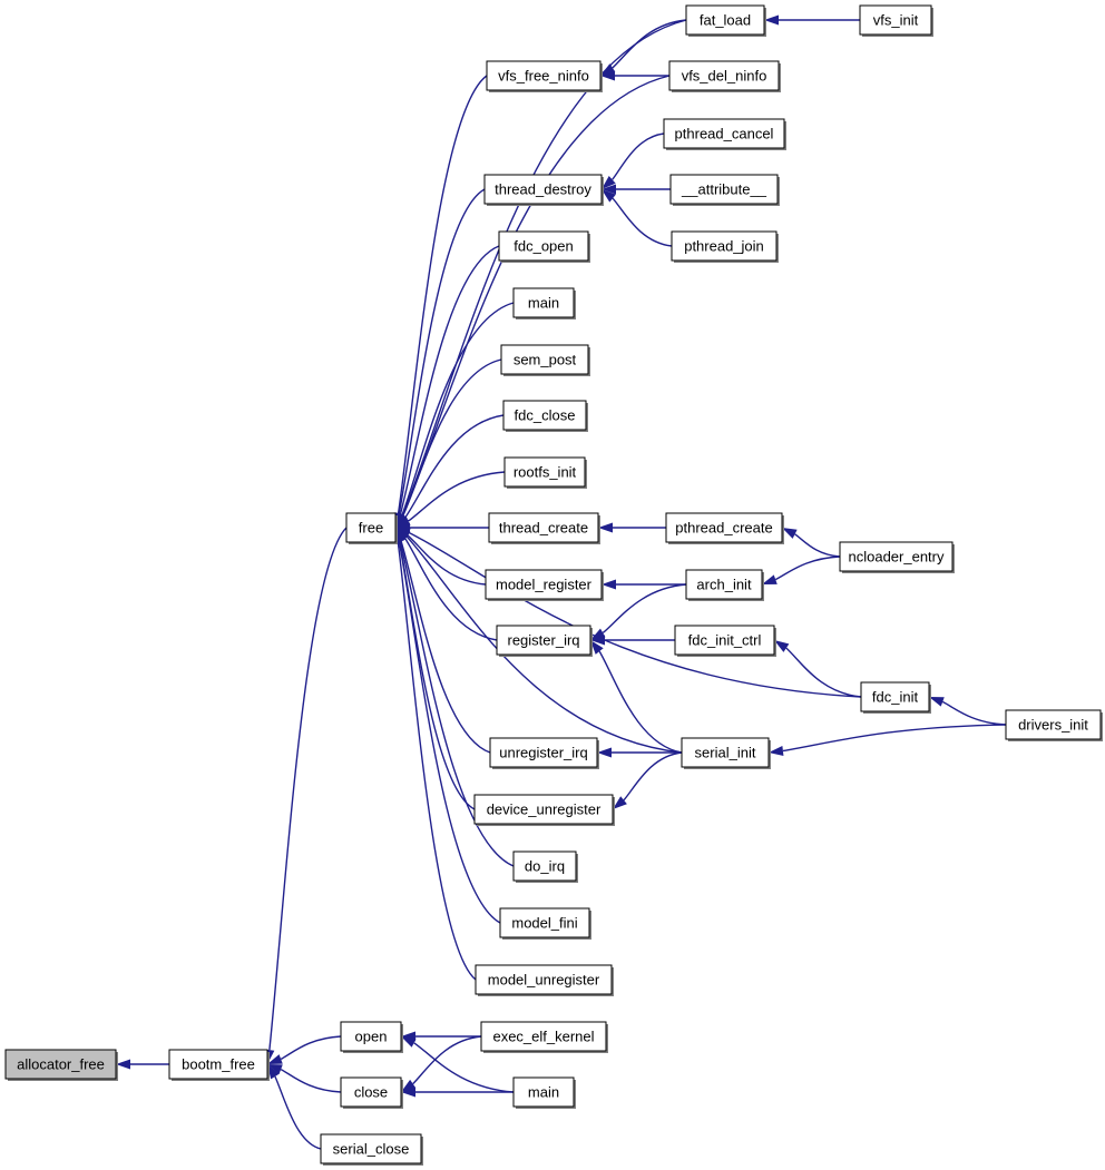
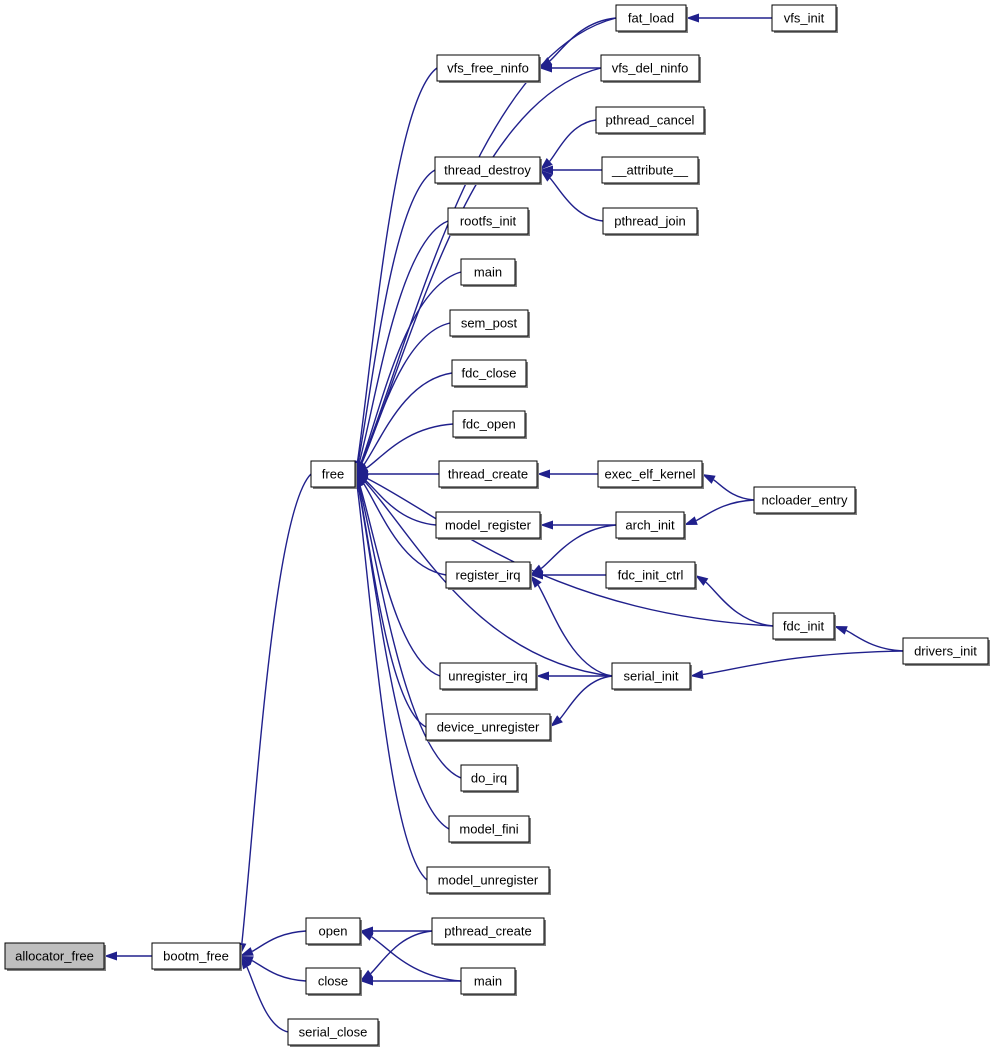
  allocator_free
  bootm_free
  open
  close
  serial_close
- exec_elf_kernel
+ pthread_create
  main
  free
  vfs_free_ninfo
  thread_destroy
- fdc_open
+ rootfs_init
  main
  sem_post
  fdc_close
- rootfs_init
+ fdc_open
  thread_create
  model_register
  register_irq
  unregister_irq
  device_unregister
  do_irq
  model_fini
  model_unregister
  fat_load
  vfs_init
  vfs_del_ninfo
  pthread_cancel
  __attribute__
  pthread_join
- pthread_create
+ exec_elf_kernel
  ncloader_entry
  arch_init
  fdc_init_ctrl
  fdc_init
  serial_init
  drivers_init
